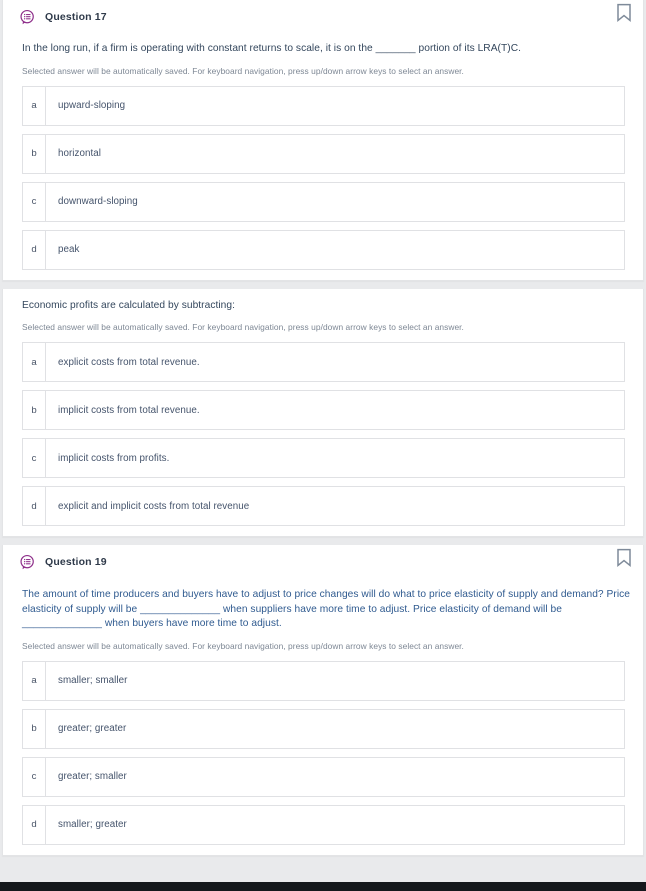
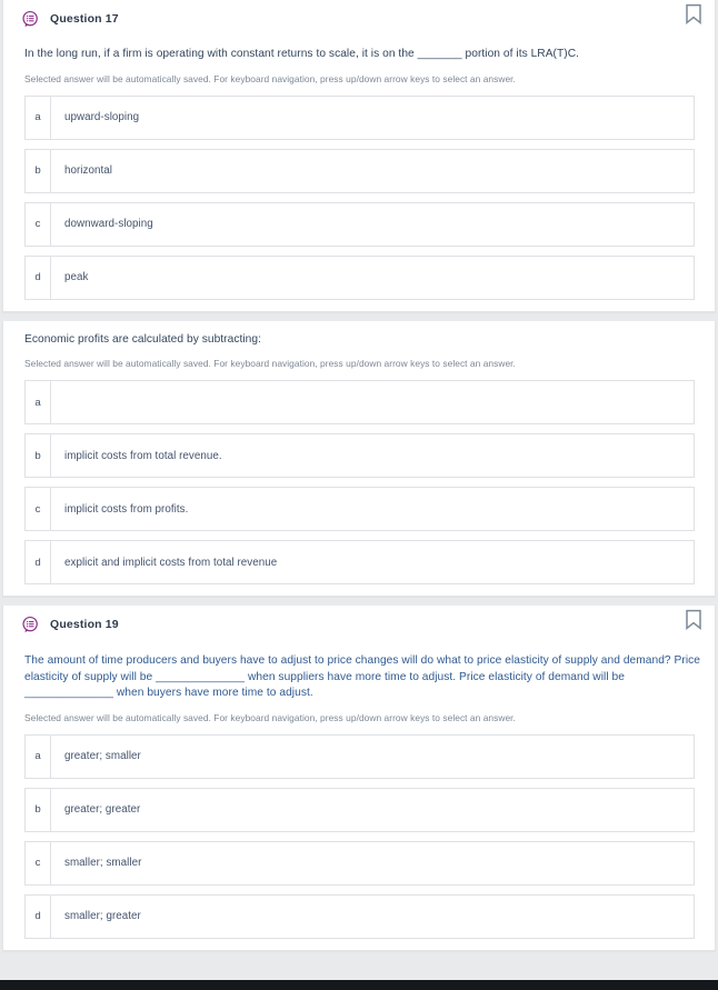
  Question 17
  In the long run, if a firm is operating with constant returns to scale, it is on the _______ portion of its LRA(T)C.
  Selected answer will be automatically saved. For keyboard navigation, press up/down arrow keys to select an answer.
  a
  upward-sloping
  b
  horizontal
  c
  downward-sloping
  d
  peak
  Economic profits are calculated by subtracting:
  Selected answer will be automatically saved. For keyboard navigation, press up/down arrow keys to select an answer.
  a
- explicit costs from total revenue.
  b
  implicit costs from total revenue.
  c
  implicit costs from profits.
  d
  explicit and implicit costs from total revenue
  Question 19
  The amount of time producers and buyers have to adjust to price changes will do what to price elasticity of supply and demand? Price elasticity of supply will be ______________ when suppliers have more time to adjust. Price elasticity of demand will be ______________ when buyers have more time to adjust.
  Selected answer will be automatically saved. For keyboard navigation, press up/down arrow keys to select an answer.
  a
- smaller; smaller
+ greater; smaller
  b
  greater; greater
  c
- greater; smaller
+ smaller; smaller
  d
  smaller; greater
